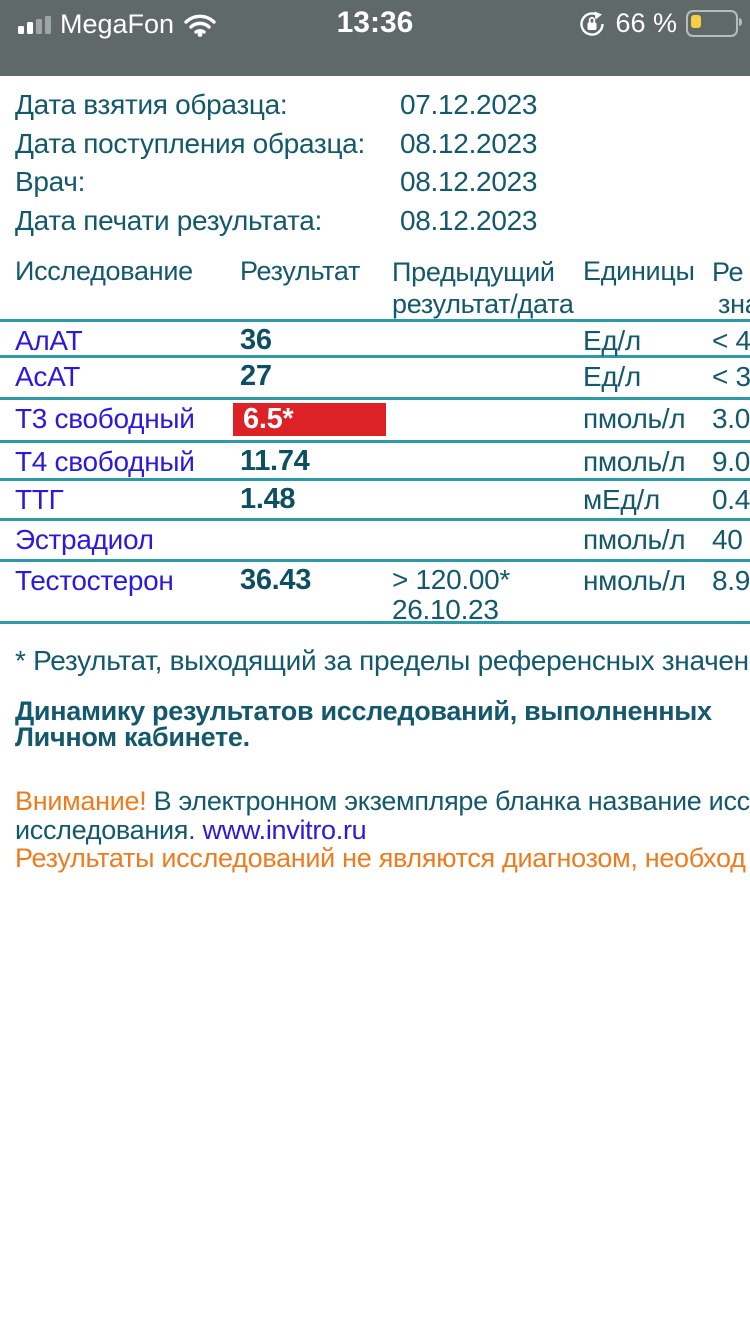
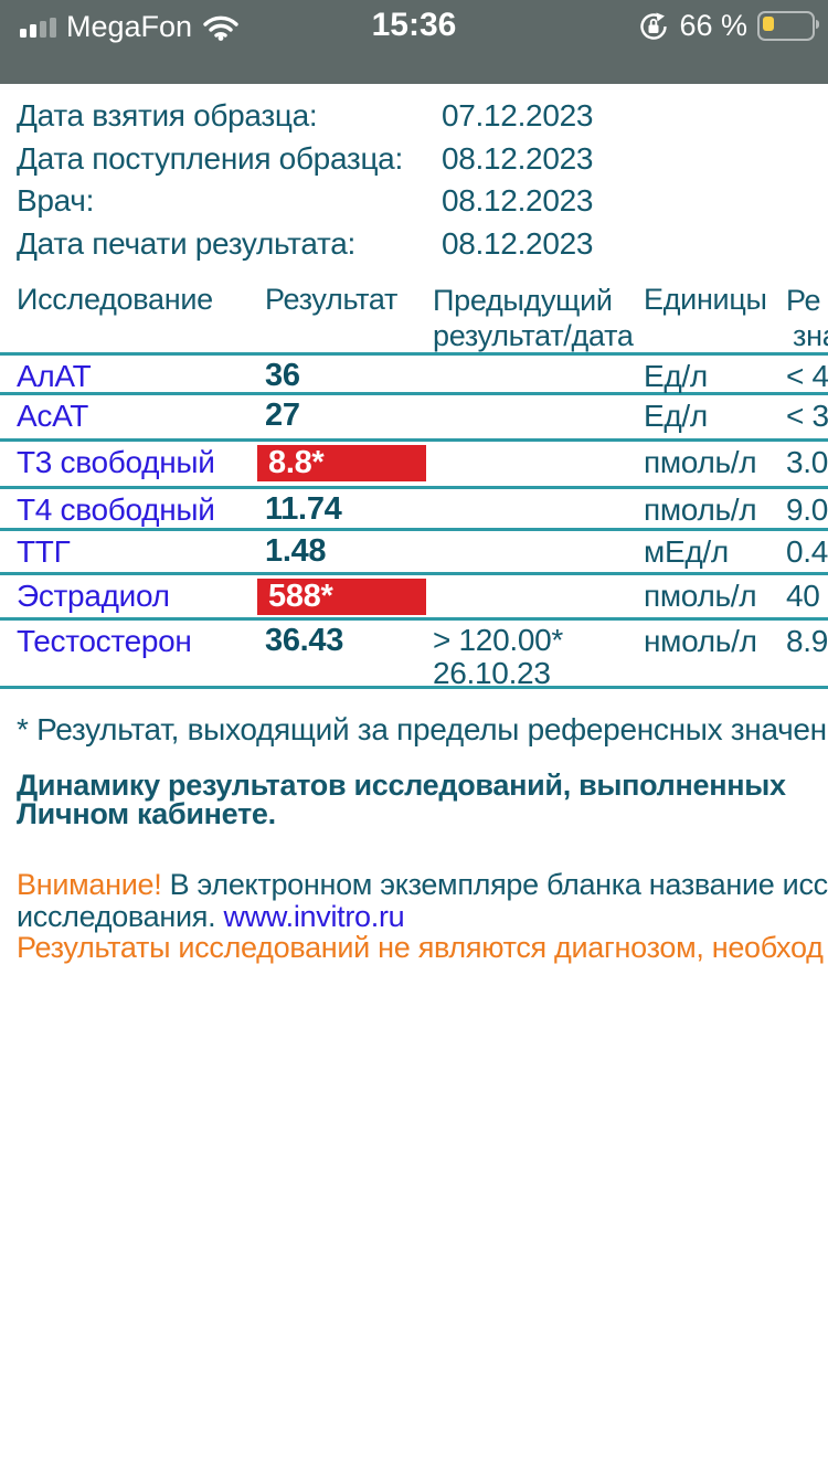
  MegaFon
- 13:36
+ 15:36
  66 %
  Дата взятия образца:
  07.12.2023
  Дата поступления образца:
  08.12.2023
  Врач:
  08.12.2023
  Дата печати результата:
  08.12.2023
  Исследование
  Результат
  Предыдущий
  результат/дата
  Единицы
  Ре
  АлАТ
  36
  Ед/л
  < 4
  АсАТ
  27
  Ед/л
  < 3
  Т3 свободный
- 6.5*
+ 8.8*
  пмоль/л
  3.0
  Т4 свободный
  11.74
  пмоль/л
  9.0
  ТТГ
  1.48
  мЕд/л
  0.4
  Эстрадиол
+ 588*
  пмоль/л
  40
  Тестостерон
  36.43
  > 120.00*
  26.10.23
  нмоль/л
  8.9
  * Результат, выходящий за пределы референсных значен
  Динамику результатов исследований, выполненных
  Личном кабинете.
  Внимание! В электронном экземпляре бланка название исс
  исследования. www.invitro.ru
  Результаты исследований не являются диагнозом, необход
